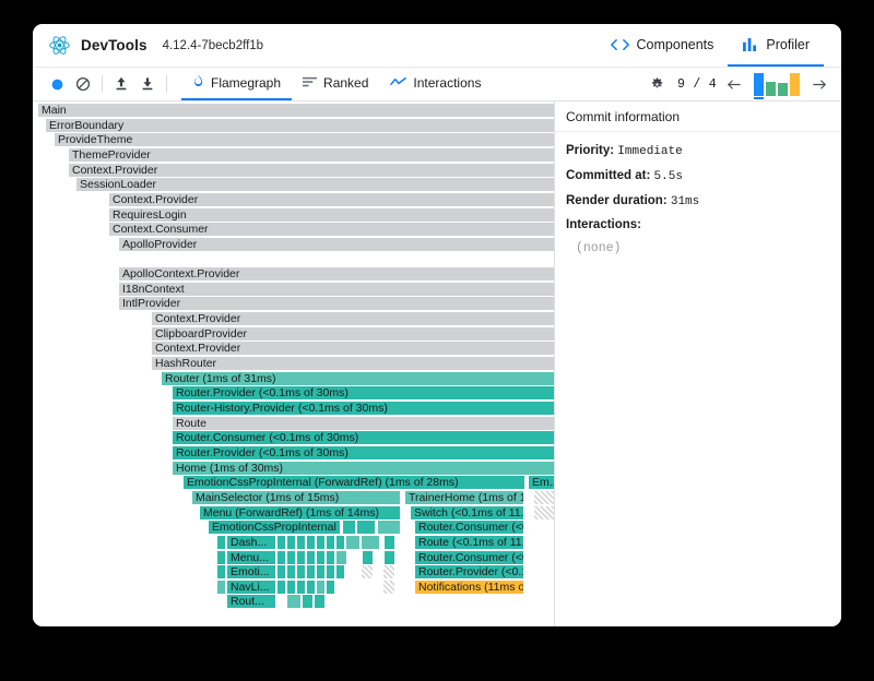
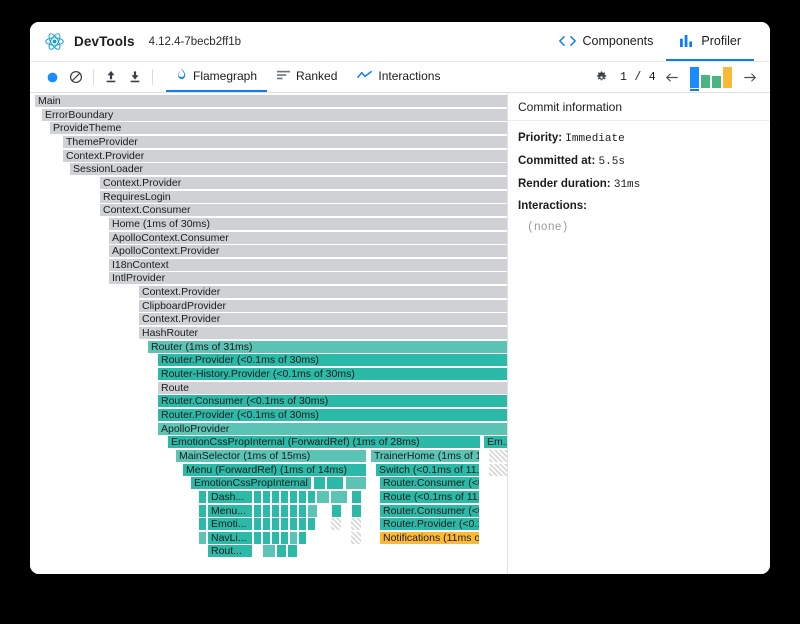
  DevTools
  4.12.4-7becb2ff1b
  Components
  Profiler
  Flamegraph
  Ranked
  Interactions
- 9 / 4
+ 1 / 4
  Main
  ErrorBoundary
  ProvideTheme
  ThemeProvider
  Context.Provider
  SessionLoader
  Context.Provider
  RequiresLogin
  Context.Consumer
- ApolloProvider
+ Home (1ms of 30ms)
+ ApolloContext.Consumer
  ApolloContext.Provider
  I18nContext
  IntlProvider
  Context.Provider
  ClipboardProvider
  Context.Provider
  HashRouter
  Router (1ms of 31ms)
  Router.Provider (<0.1ms of 30ms)
  Router-History.Provider (<0.1ms of 30ms)
  Route
  Router.Consumer (<0.1ms of 30ms)
  Router.Provider (<0.1ms of 30ms)
- Home (1ms of 30ms)
+ ApolloProvider
  EmotionCssPropInternal (ForwardRef) (1ms of 28ms)
  MainSelector (1ms of 15ms)
  TrainerHome (1ms of 1
  Menu (ForwardRef) (1ms of 14ms)
  Switch (<0.1ms of 11.
  EmotionCssPropInternal
  Router.Consumer (<
  Dash...
  Route (<0.1ms of 11
  Menu...
  Router.Consumer (<
  Emoti...
  Router.Provider (<0.
  NavLi...
  Notifications (11ms o
  Rout...
  Commit information
  Priority: Immediate
  Committed at: 5.5s
  Render duration: 31ms
  Interactions:
  (none)
